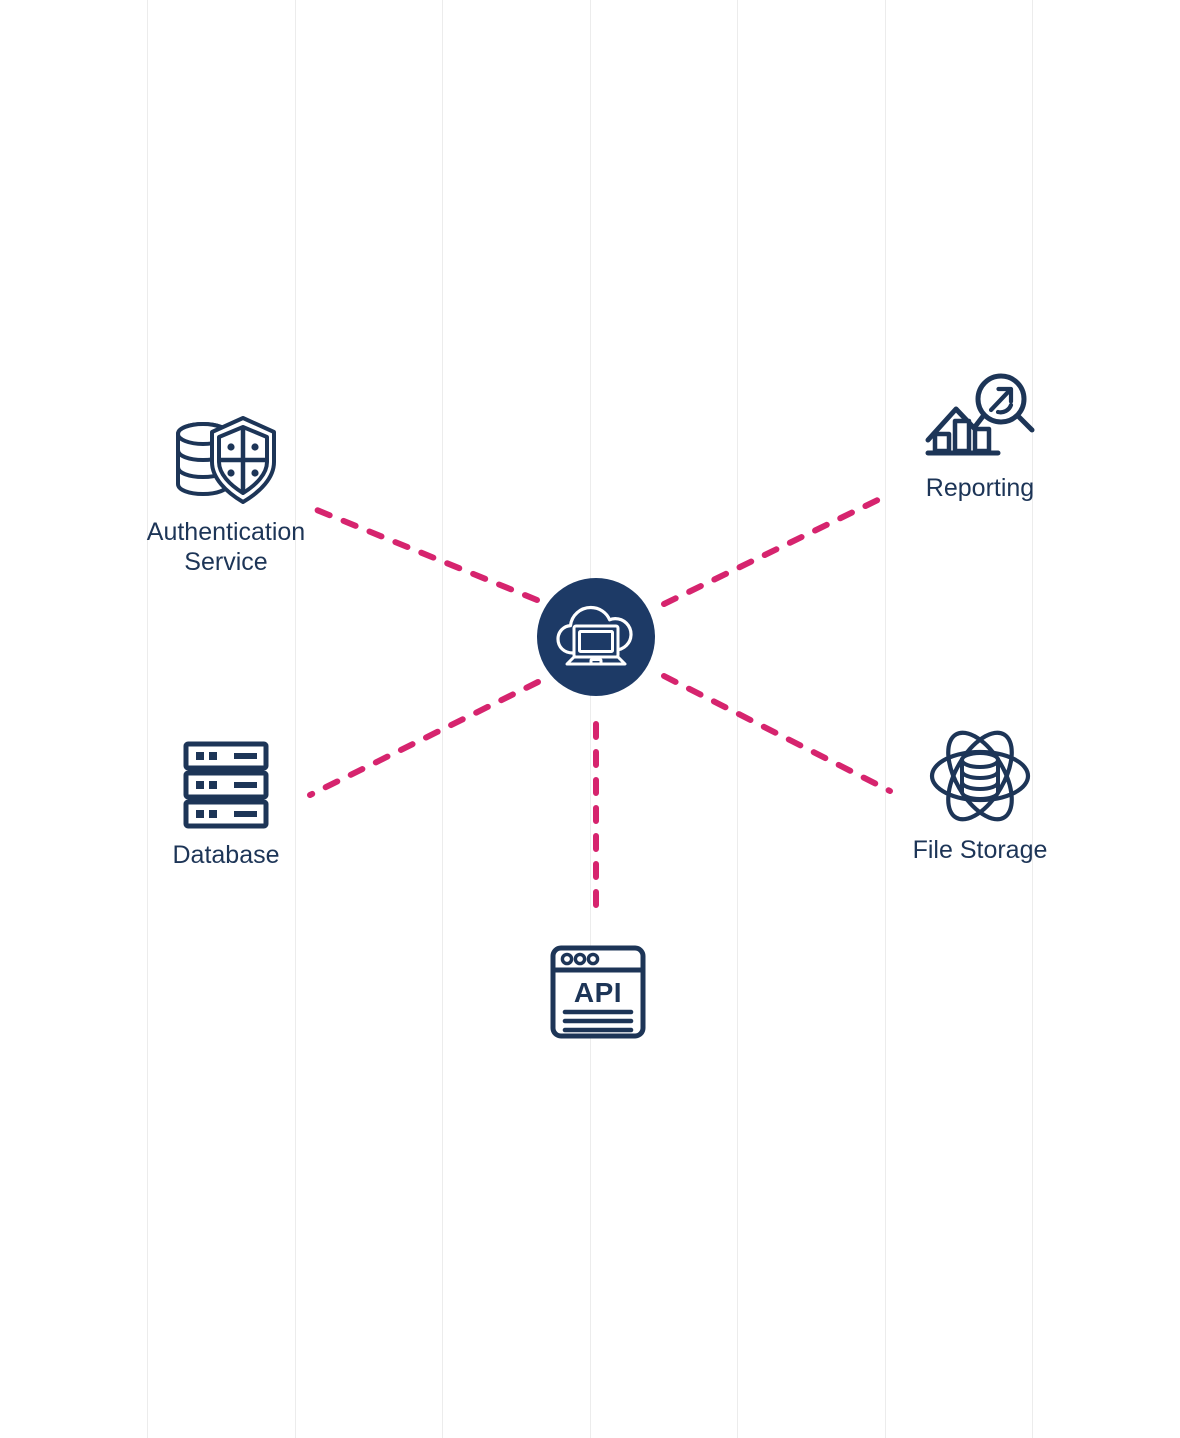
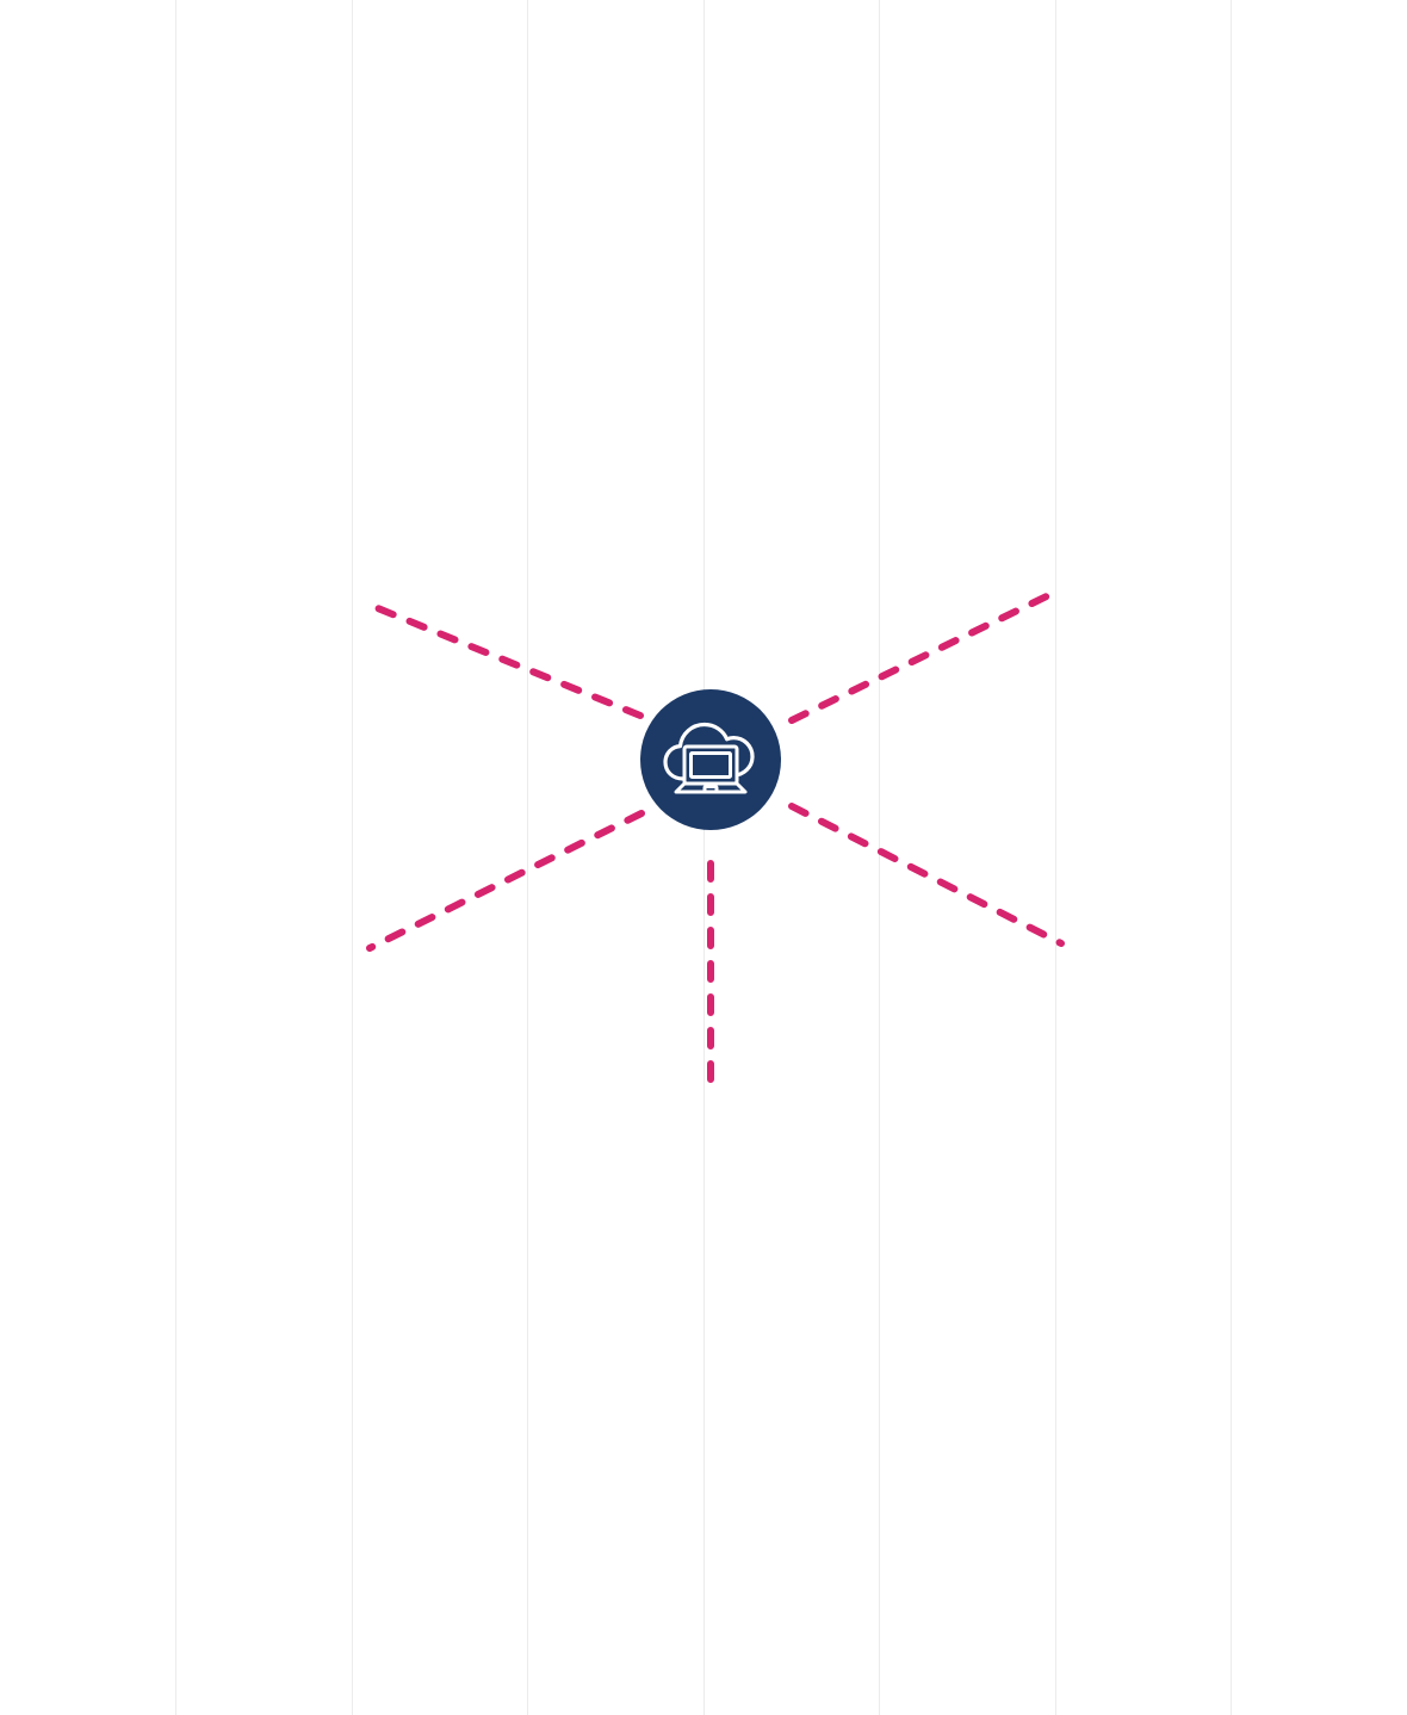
- Authentication
- Service
- Database
- Reporting
- File Storage
- API
